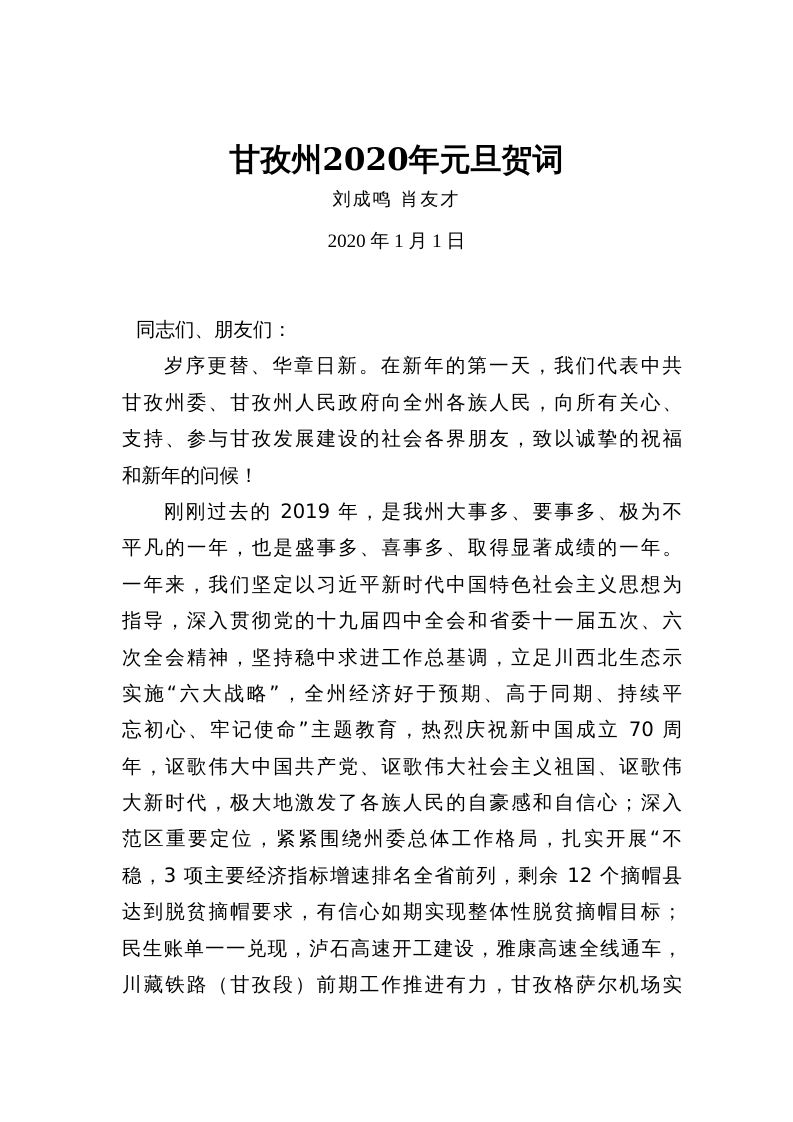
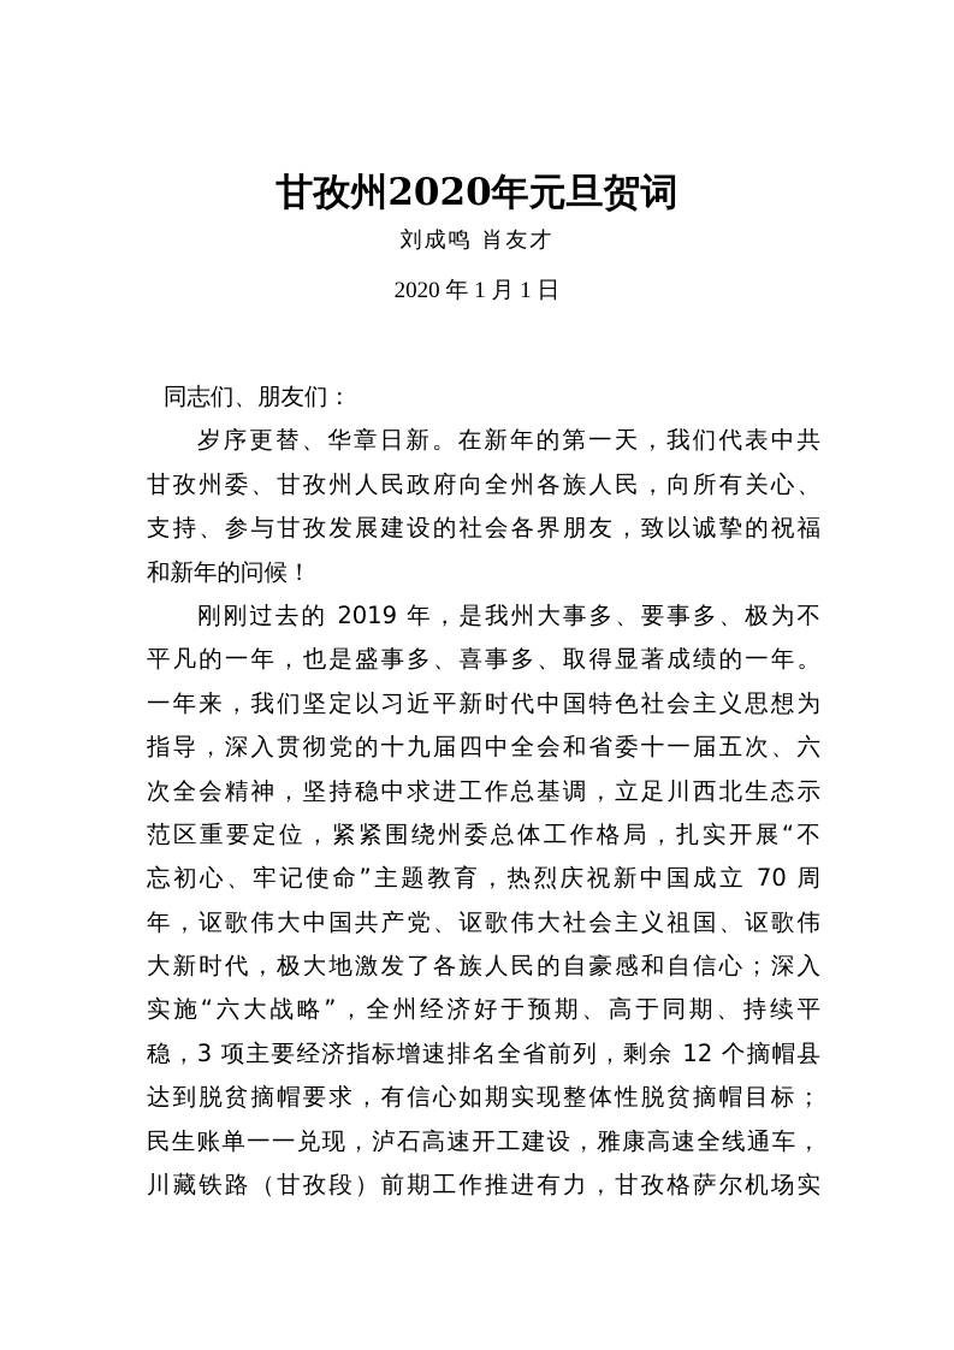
  甘孜州2020年元旦贺词
  刘成鸣 肖友才
  2020 年 1 月 1 日
  同志们、朋友们：
  岁序更替、华章日新。在新年的第一天，我们代表中共
  甘孜州委、甘孜州人民政府向全州各族人民，向所有关心、
  支持、参与甘孜发展建设的社会各界朋友，致以诚挚的祝福
  和新年的问候！
  刚刚过去的 2019 年，是我州大事多、要事多、极为不
  平凡的一年，也是盛事多、喜事多、取得显著成绩的一年。
  一年来，我们坚定以习近平新时代中国特色社会主义思想为
  指导，深入贯彻党的十九届四中全会和省委十一届五次、六
  次全会精神，坚持稳中求进工作总基调，立足川西北生态示
- 实施“六大战略”，全州经济好于预期、高于同期、持续平
+ 范区重要定位，紧紧围绕州委总体工作格局，扎实开展“不
  忘初心、牢记使命”主题教育，热烈庆祝新中国成立 70 周
  年，讴歌伟大中国共产党、讴歌伟大社会主义祖国、讴歌伟
  大新时代，极大地激发了各族人民的自豪感和自信心；深入
- 范区重要定位，紧紧围绕州委总体工作格局，扎实开展“不
+ 实施“六大战略”，全州经济好于预期、高于同期、持续平
  稳，3 项主要经济指标增速排名全省前列，剩余 12 个摘帽县
  达到脱贫摘帽要求，有信心如期实现整体性脱贫摘帽目标；
  民生账单一一兑现，泸石高速开工建设，雅康高速全线通车，
  川藏铁路（甘孜段）前期工作推进有力，甘孜格萨尔机场实
